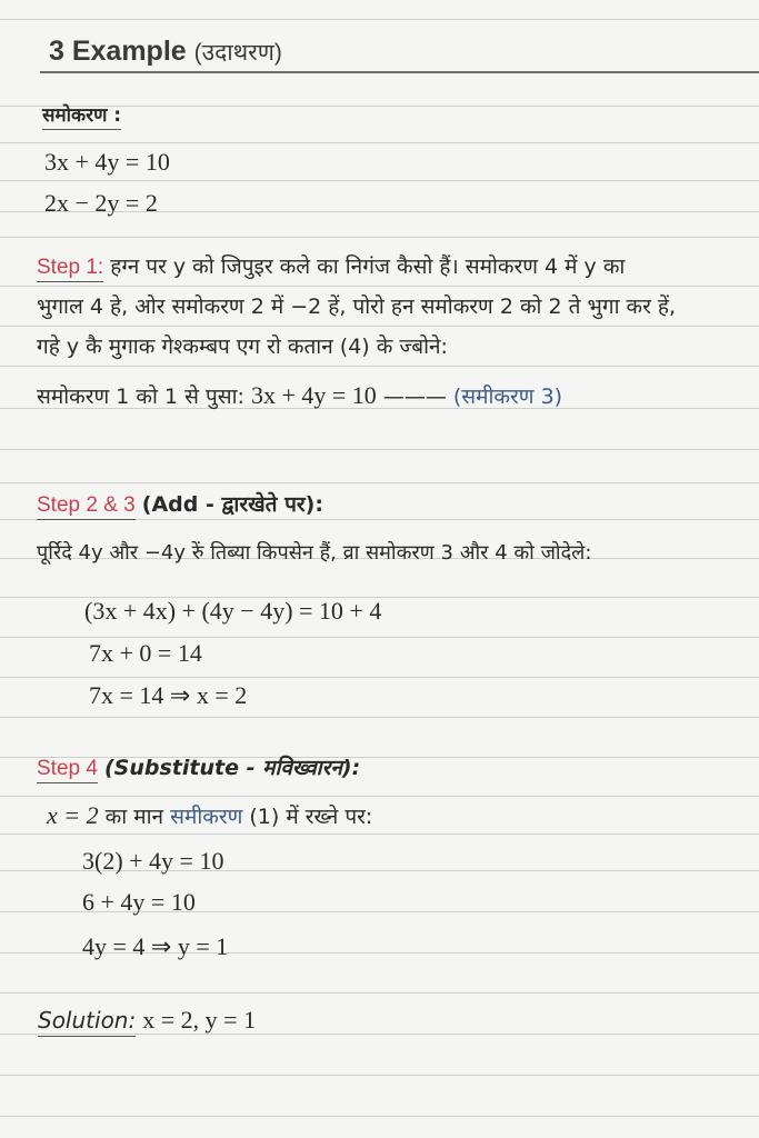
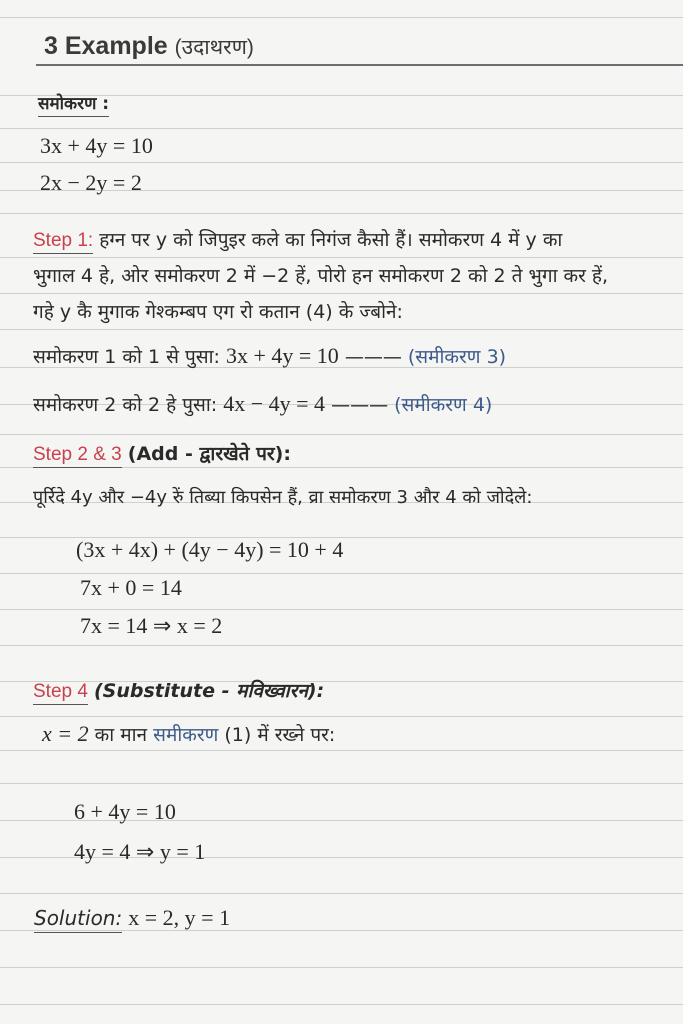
  3 Example (उदाथरण)
  समोकरण :
  3x + 4y = 10
  2x − 2y = 2
  Step 1: हग्न पर y को जिपुइर कले का निगंज कैसो हैं। समोकरण 4 में y का
  भुगाल 4 हे, ओर समोकरण 2 में −2 हें, पोरो हन समोकरण 2 को 2 ते भुगा कर हें,
  गहे y कै मुगाक गेश्कम्बप एग रो कतान (4) के ज्बोने:
  समोकरण 1 को 1 से पुसा: 3x + 4y = 10 ——— (समीकरण 3)
+ समोकरण 2 को 2 हे पुसा: 4x − 4y = 4 ——— (समीकरण 4)
  Step 2 & 3 (Add - द्वारखेते पर):
  पूर्रिदे 4y और −4y रुें तिब्या किपसेन हैं, व्रा समोकरण 3 और 4 को जोदेले:
  (3x + 4x) + (4y − 4y) = 10 + 4
  7x + 0 = 14
  7x = 14 ⇒ x = 2
  Step 4 (Substitute - मविख्वारन):
  x = 2 का मान समीकरण (1) में रख्ने पर:
- 3(2) + 4y = 10
  6 + 4y = 10
  4y = 4 ⇒ y = 1
  Solution: x = 2, y = 1
